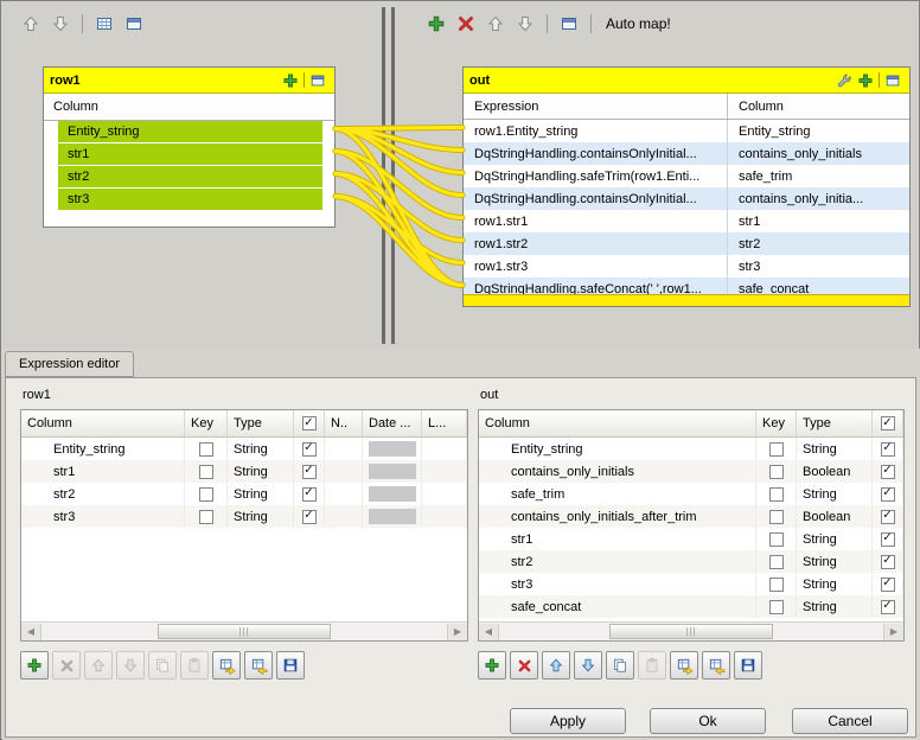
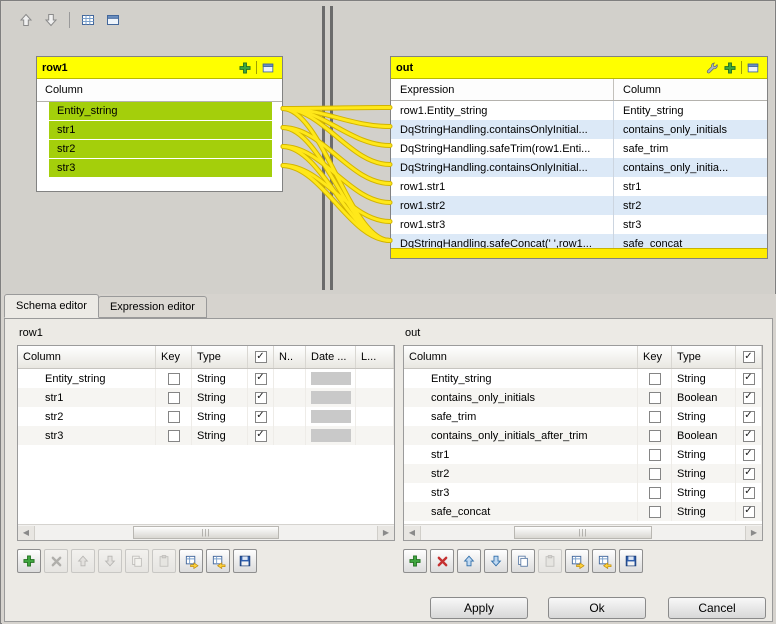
- Auto map!
  row1
  Column
  Entity_string
  str1
  str2
  str3
  out
  Expression
  Column
  row1.Entity_string
  Entity_string
  DqStringHandling.containsOnlyInitial...
  contains_only_initials
  DqStringHandling.safeTrim(row1.Enti...
  safe_trim
  DqStringHandling.containsOnlyInitial...
  contains_only_initia...
  row1.str1
  str1
  row1.str2
  str2
  row1.str3
  str3
  DqStringHandling.safeConcat(' ',row1...
  safe_concat
+ Schema editor
  Expression editor
  row1
  out
  Column
  Key
  Type
  N..
  Date ...
  L...
  Entity_string
  String
  str1
  String
  str2
  String
  str3
  String
  ◀
  |||
  ▶
  Column
  Key
  Type
  Entity_string
  String
  contains_only_initials
  Boolean
  safe_trim
  String
  contains_only_initials_after_trim
  Boolean
  str1
  String
  str2
  String
  str3
  String
  safe_concat
  String
  ◀
  |||
  ▶
  Apply
  Ok
  Cancel
